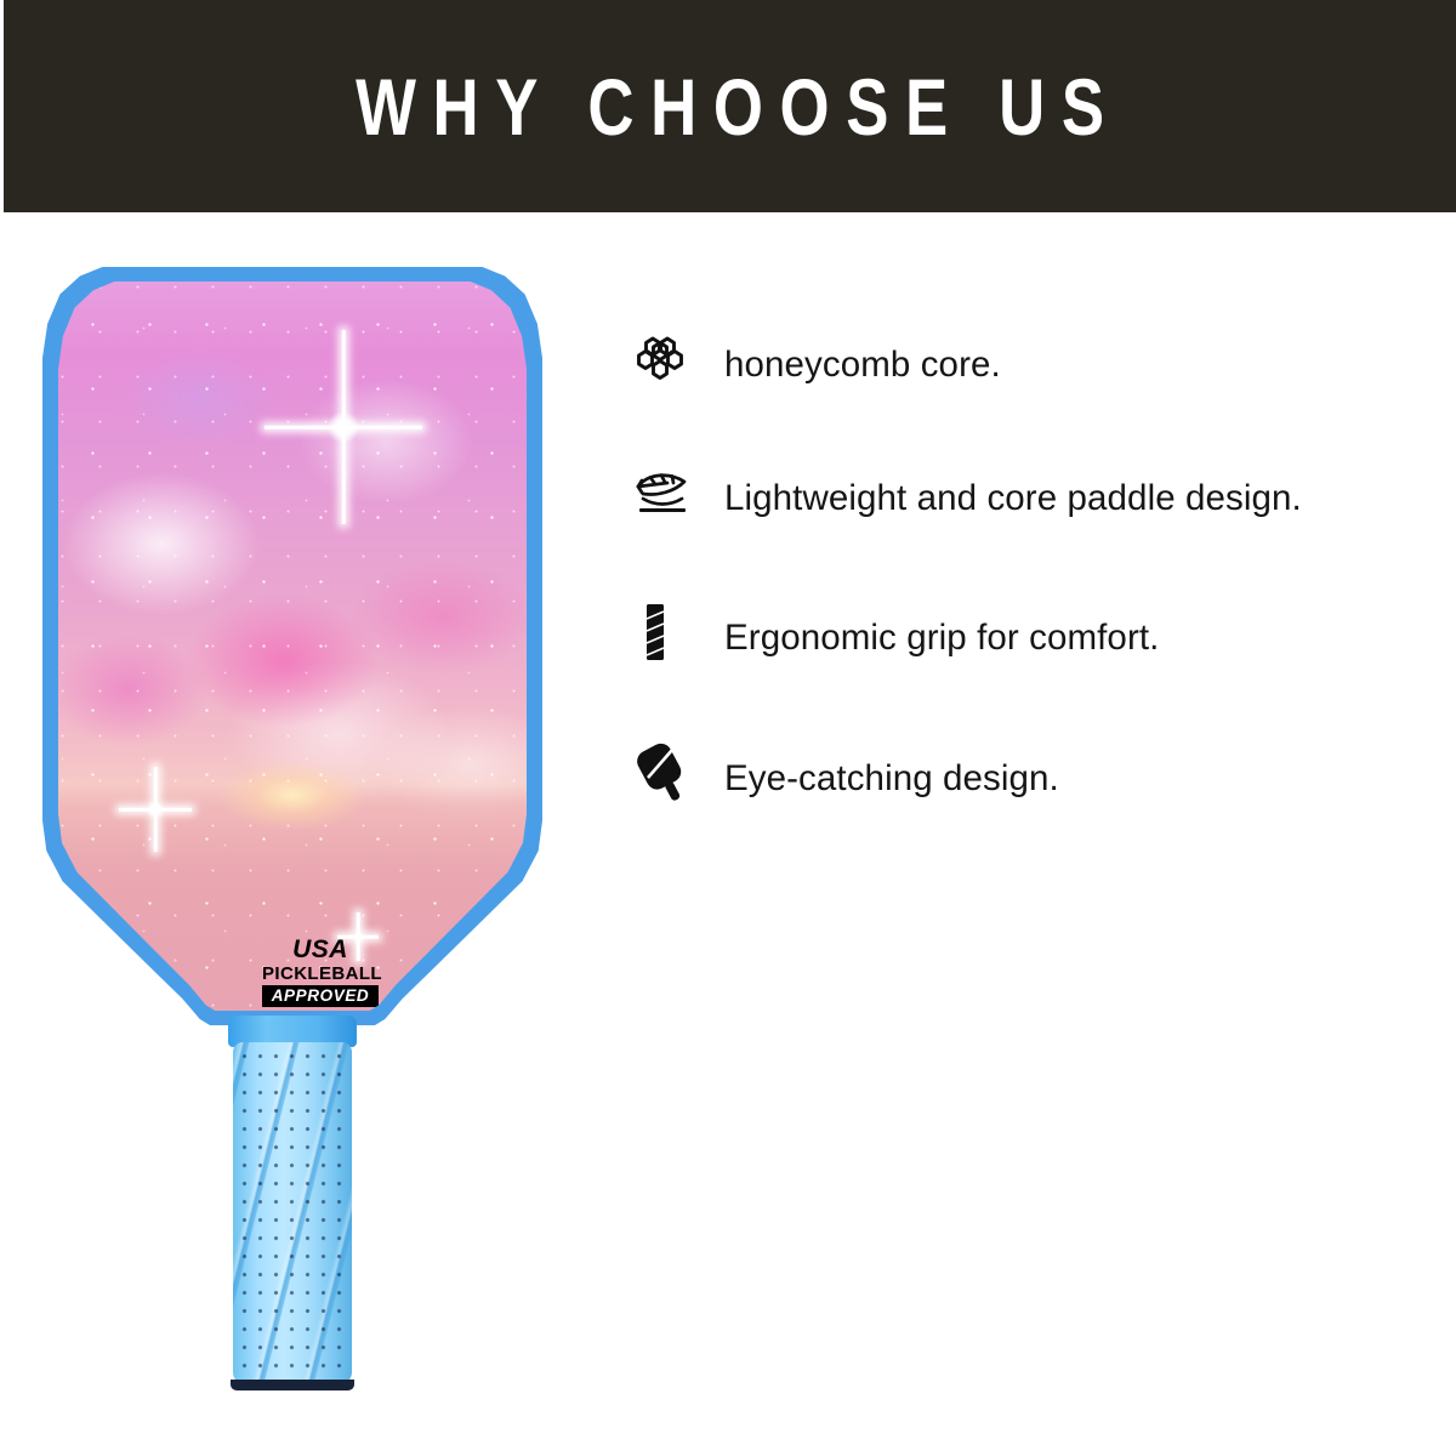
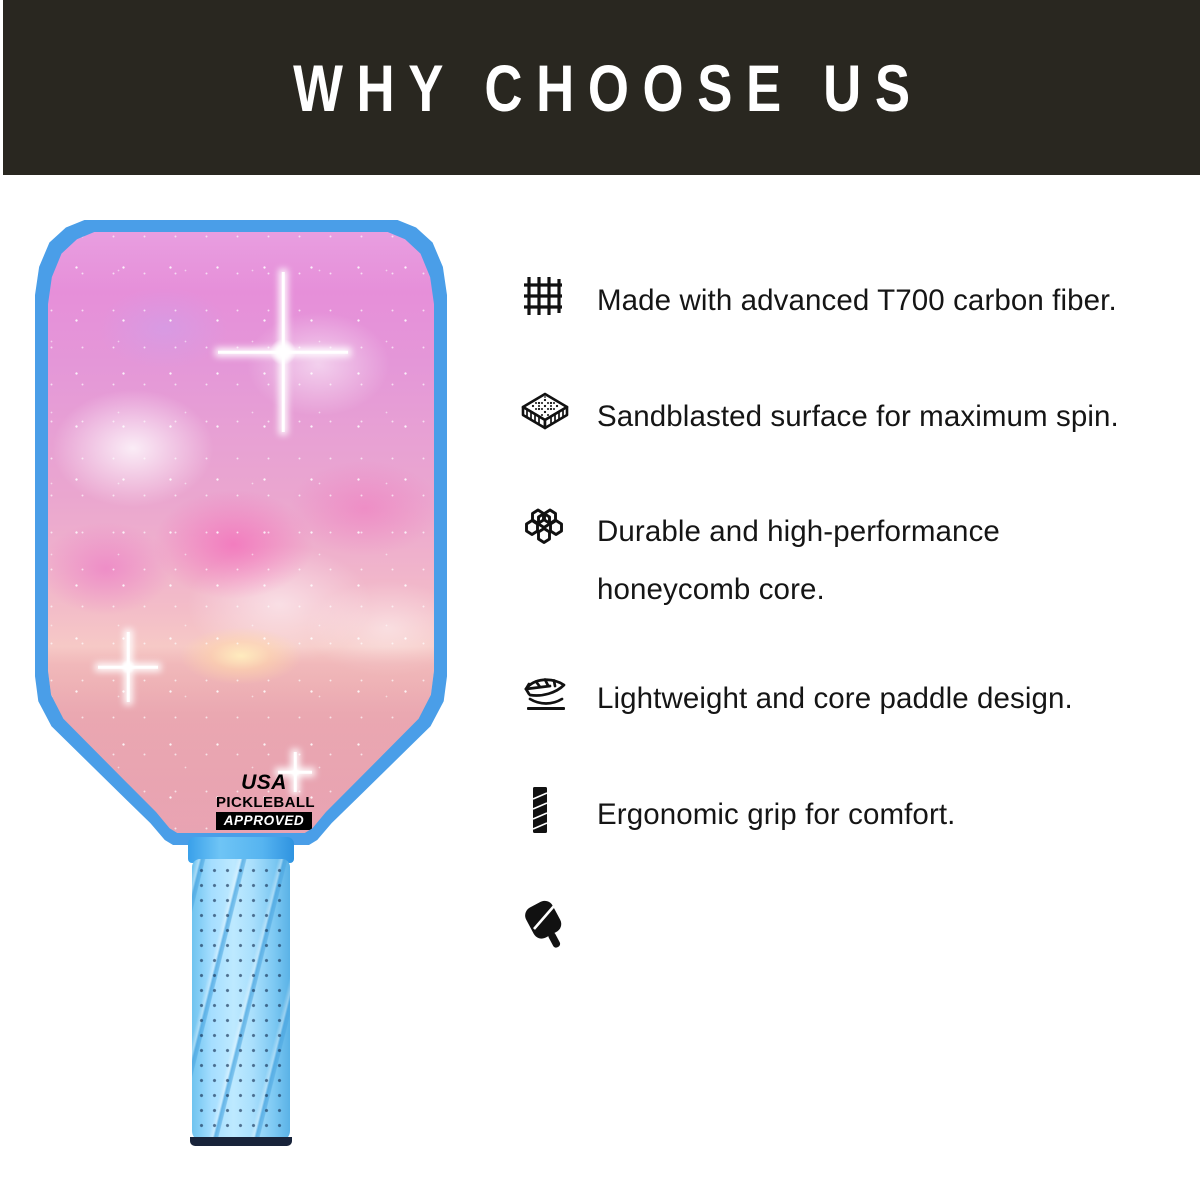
  WHY CHOOSE US
  USA
  PICKLEBALL
  APPROVED
+ Made with advanced T700 carbon fiber.
+ Sandblasted surface for maximum spin.
+ Durable and high-performance
  honeycomb core.
  Lightweight and core paddle design.
  Ergonomic grip for comfort.
- Eye-catching design.
